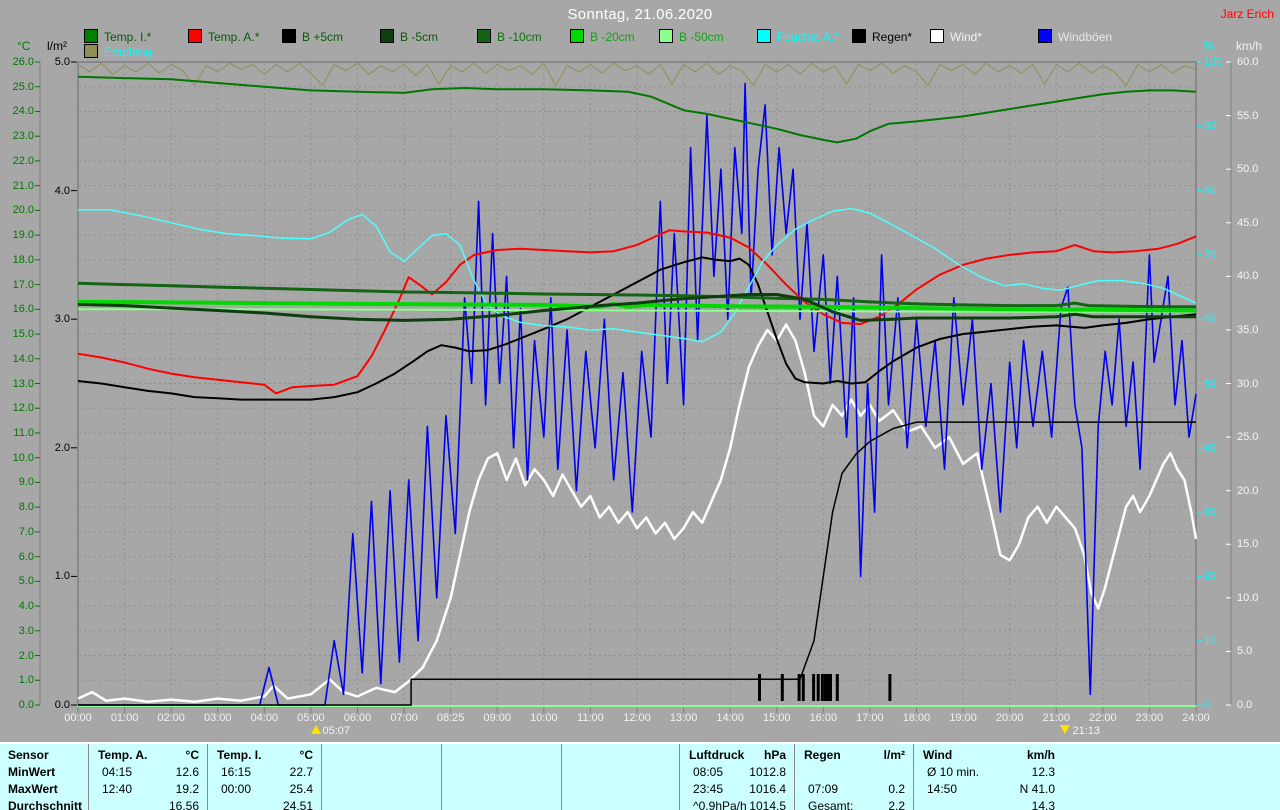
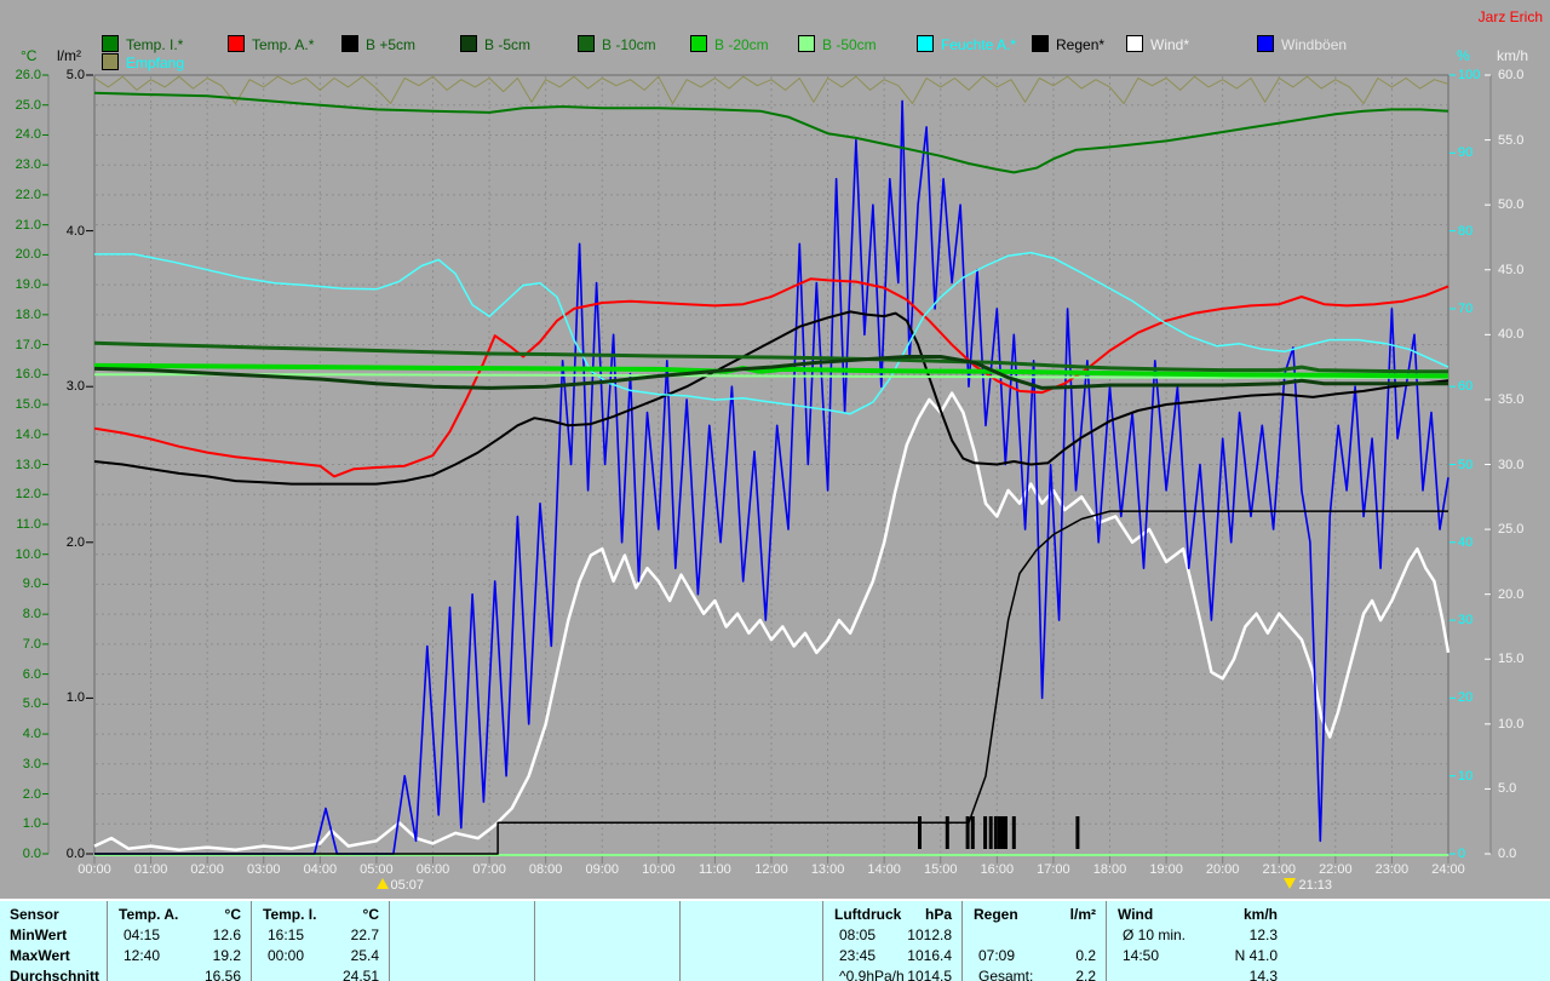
- Sonntag, 21.06.2020
  Jarz Erich
  °C
  l/m²
  %
  km/h
  Temp. I.*
  Temp. A.*
  B +5cm
  B -5cm
  B -10cm
  B -20cm
  B -50cm
  Feuchte A.*
  Regen*
  Wind*
  Windböen
  Empfang
  26.0
  25.0
  24.0
  23.0
  22.0
  21.0
  20.0
  19.0
  18.0
  17.0
  16.0
  15.0
  14.0
  13.0
  12.0
  11.0
  10.0
  9.0
  8.0
  7.0
  6.0
  5.0
  4.0
  3.0
  2.0
  1.0
  0.0
  5.0
  4.0
  3.0
  2.0
  1.0
  0.0
  100
  90
  80
  70
  60
  50
  40
  30
  20
  10
  0
  60.0
  55.0
  50.0
  45.0
  40.0
  35.0
  30.0
  25.0
  20.0
  15.0
  10.0
  5.0
  0.0
  00:00
  01:00
  02:00
  03:00
  04:00
  05:00
  06:00
  07:00
- 08:25
+ 08:00
  09:00
  10:00
  11:00
  12:00
  13:00
  14:00
  15:00
  16:00
  17:00
  18:00
  19:00
  20:00
  21:00
  22:00
  23:00
  24:00
  05:07
  21:13
  Sensor
  MinWert
  MaxWert
  Durchschnitt
  Temp. A.
  °C
  04:15
  12.6
  12:40
  19.2
  16.56
  Temp. I.
  °C
  16:15
  22.7
  00:00
  25.4
  24.51
  Luftdruck
  hPa
  08:05
  1012.8
  23:45
  1016.4
  ^0.9hPa/h
  1014.5
  Regen
  l/m²
  07:09
  0.2
  Gesamt:
  2.2
  Wind
  km/h
  Ø 10 min.
  12.3
  14:50
  N 41.0
  14.3
